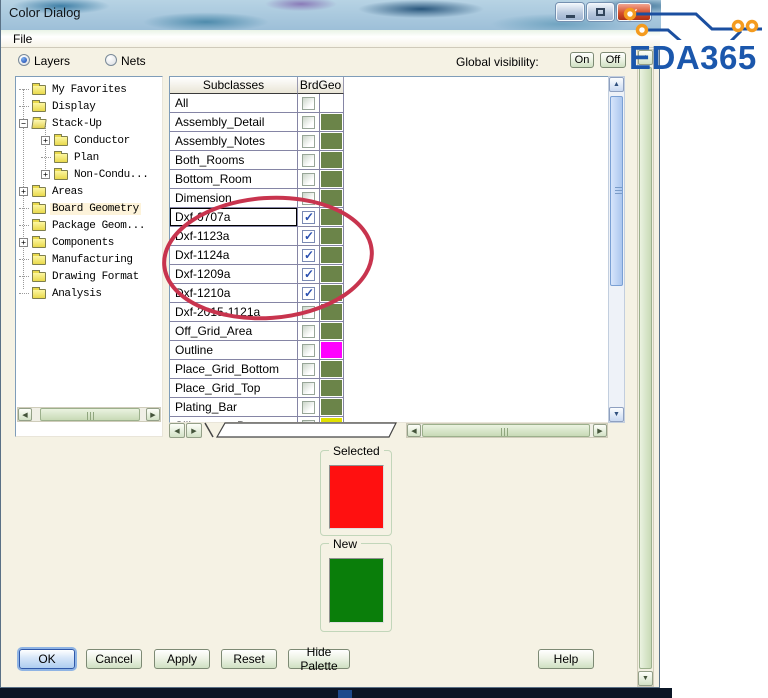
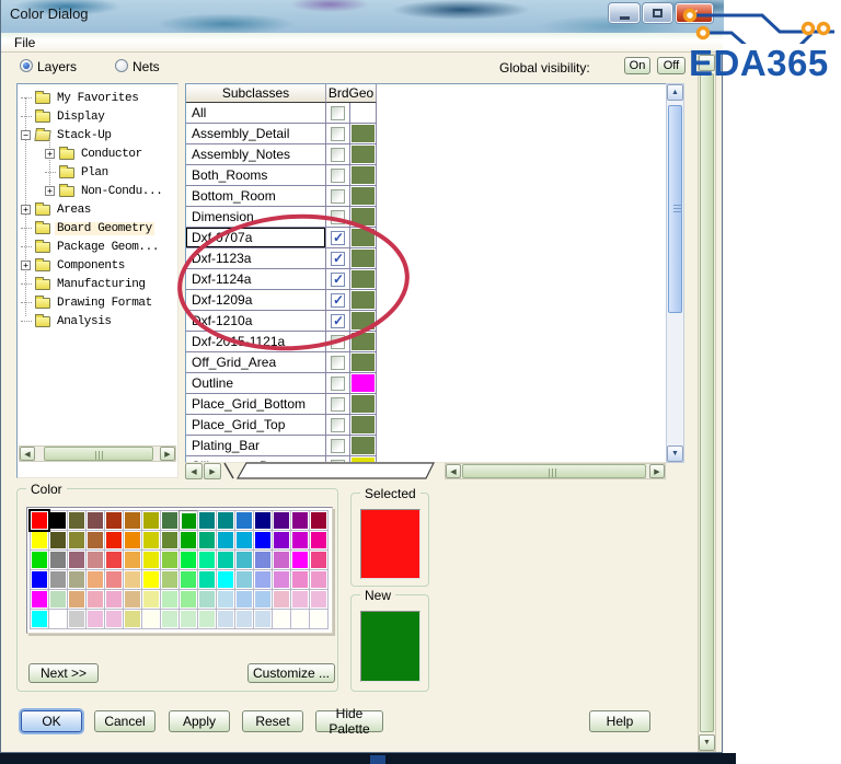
  Color Dialog
  File
  Layers
  Nets
  Global visibility:
  On
  Off
  My Favorites
  Display
  −
  Stack-Up
  +
  Conductor
  Plan
  +
  Non-Condu...
  +
  Areas
  Board Geometry
  Package Geom...
  +
  Components
  Manufacturing
  Drawing Format
  Analysis
  Subclasses
  BrdGeo
  All
  Assembly_Detail
  Assembly_Notes
  Both_Rooms
  Bottom_Room
  Dimension
  Dxf707a
  Dxf-1123a
  Dxf-1124a
  Dxf-1209a
  xf-1210a
  Dxf-20-1121a
  Off_Grid_Area
  Outline
  Place_Grid_Bottom
  Place_Grid_Top
  Plating_Bar
+ Color
+ Next >>
+ Customize ...
  Selected
  New
  OK
  Cancel
  Apply
  Reset
  Hide Palette
  Help
  EDA365
